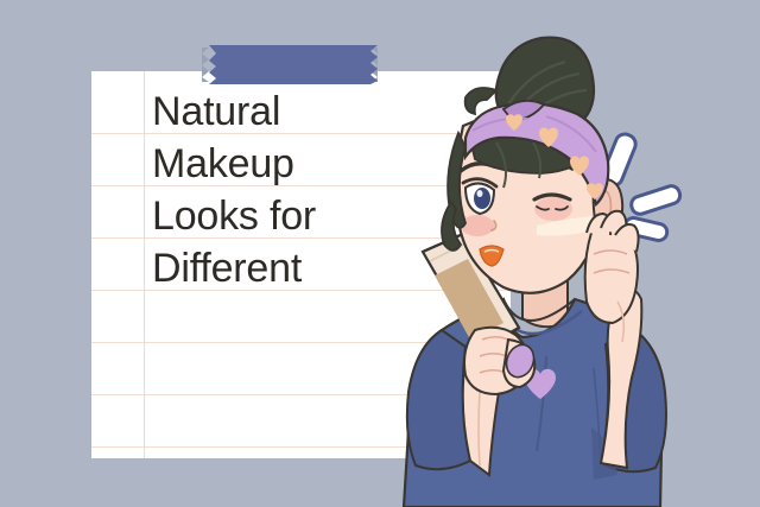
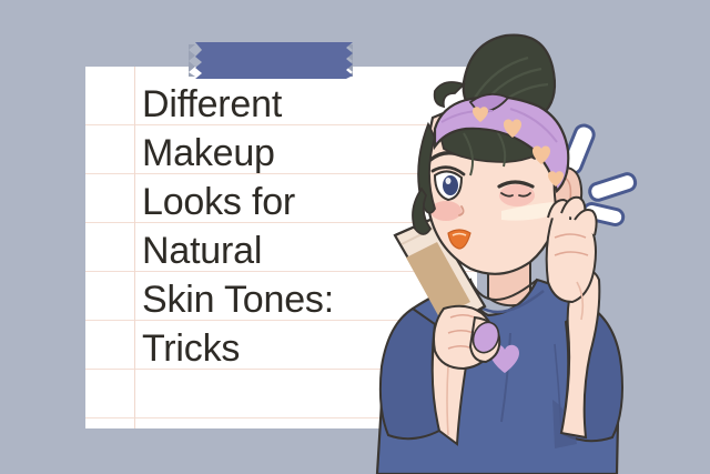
- Natural
+ Different
  Makeup
  Looks for
- Different
+ Natural
+ Skin Tones:
+ Tricks
